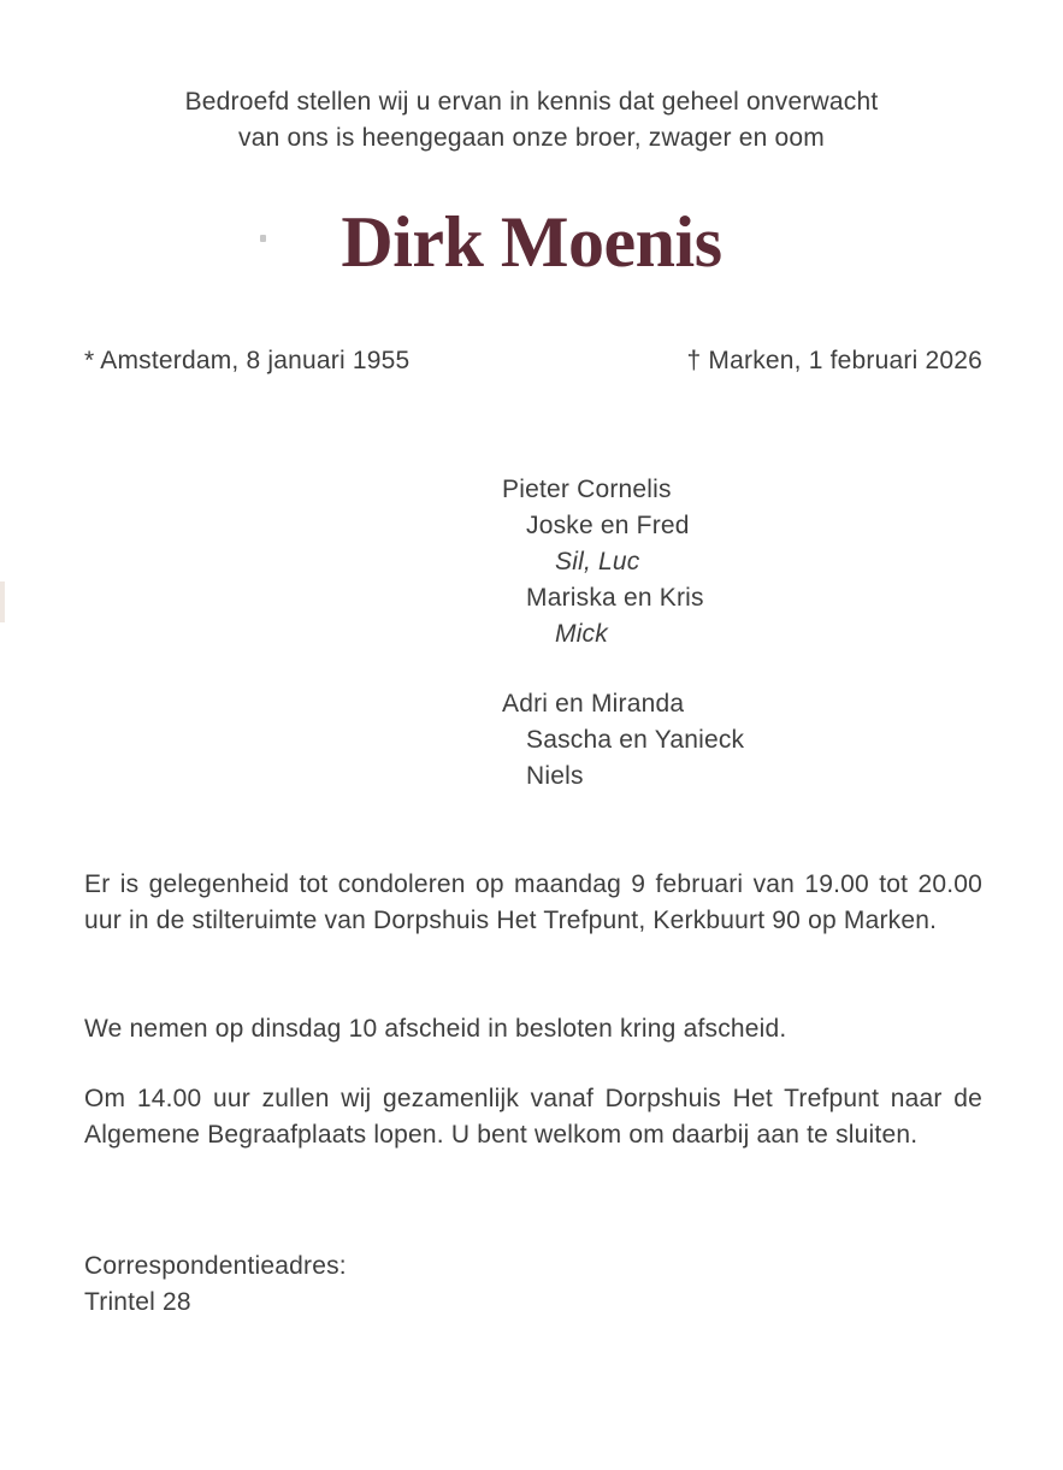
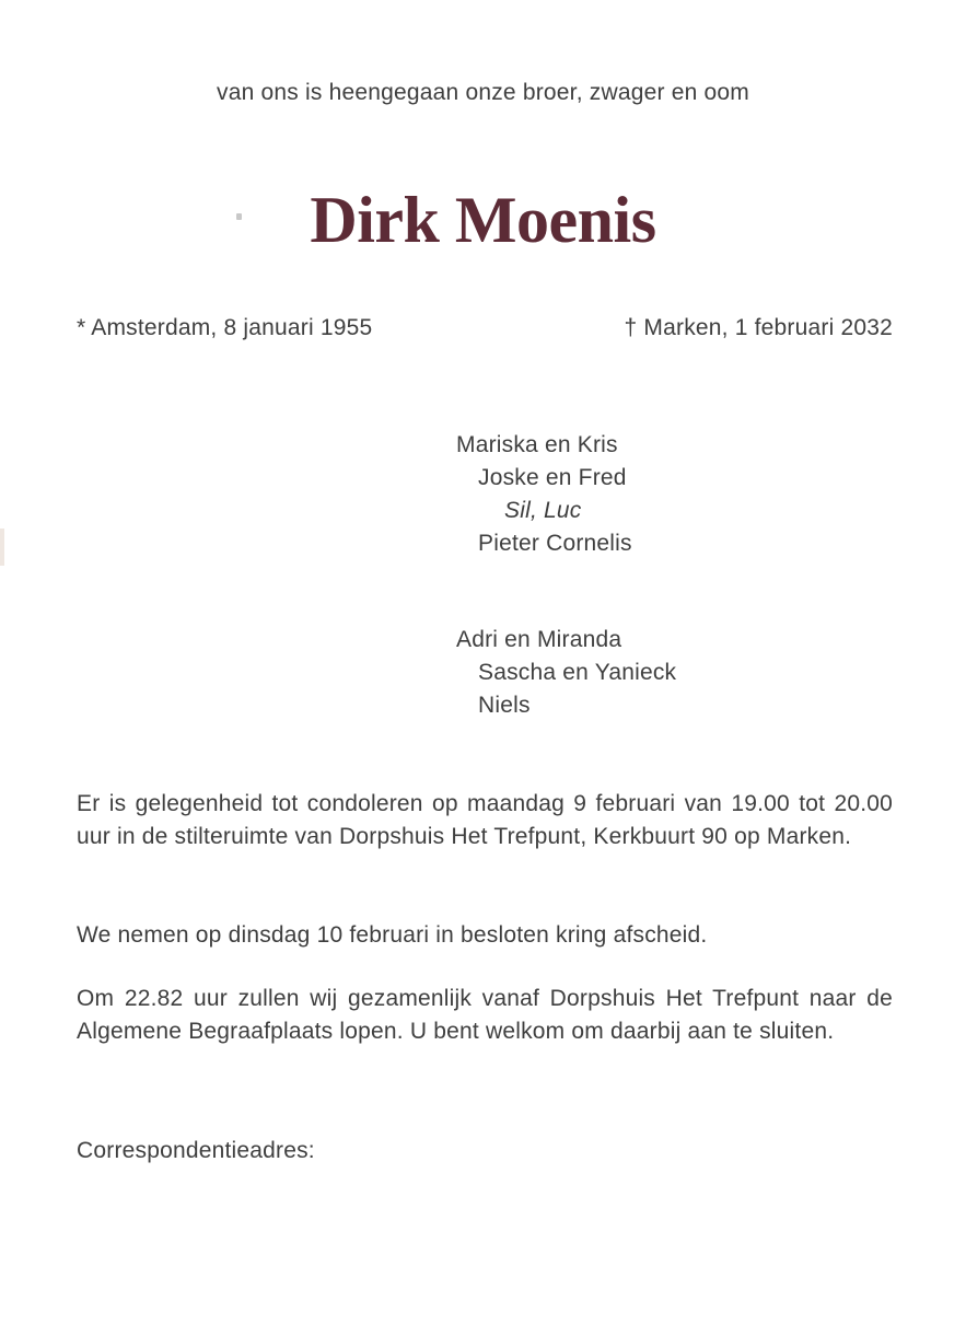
- Bedroefd stellen wij u ervan in kennis dat geheel onverwacht
  van ons is heengegaan onze broer, zwager en oom
  Dirk Moenis
  * Amsterdam, 8 januari 1955
- † Marken, 1 februari 2026
+ † Marken, 1 februari 2032
- Pieter Cornelis
+ Mariska en Kris
  Joske en Fred
  Sil, Luc
- Mariska en Kris
+ Pieter Cornelis
- Mick
  Adri en Miranda
  Sascha en Yanieck
  Niels
  Er is gelegenheid tot condoleren op maandag 9 februari van 19.00 tot 20.00 uur in de stilteruimte van Dorpshuis Het Trefpunt, Kerkbuurt 90 op Marken.
- We nemen op dinsdag 10 afscheid in besloten kring afscheid.
+ We nemen op dinsdag 10 februari in besloten kring afscheid.
- Om 14.00 uur zullen wij gezamenlijk vanaf Dorpshuis Het Trefpunt naar de Algemene Begraafplaats lopen. U bent welkom om daarbij aan te sluiten.
+ Om 22.82 uur zullen wij gezamenlijk vanaf Dorpshuis Het Trefpunt naar de Algemene Begraafplaats lopen. U bent welkom om daarbij aan te sluiten.
  Correspondentieadres:
- Trintel 28
